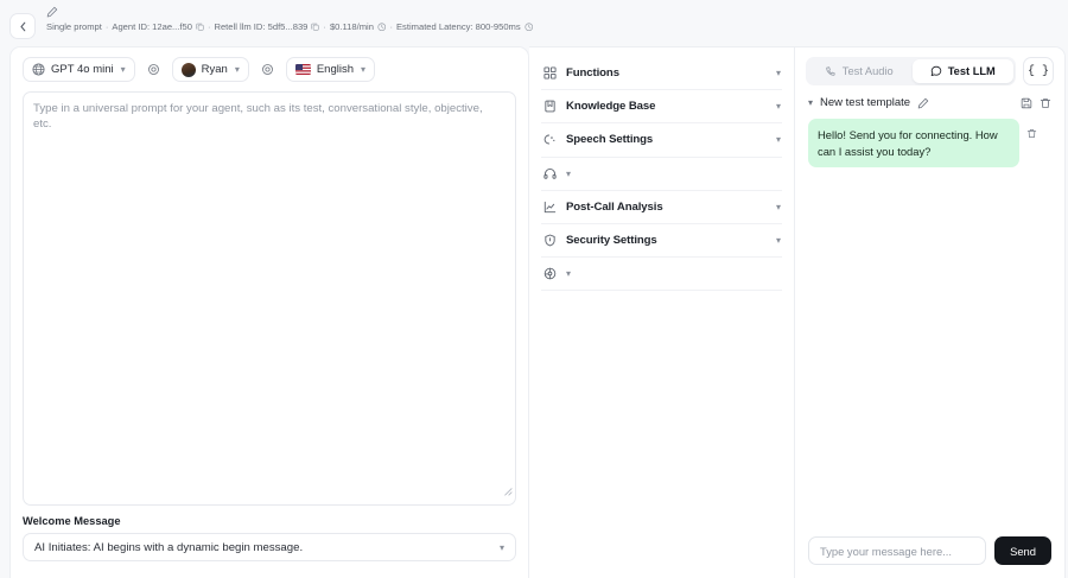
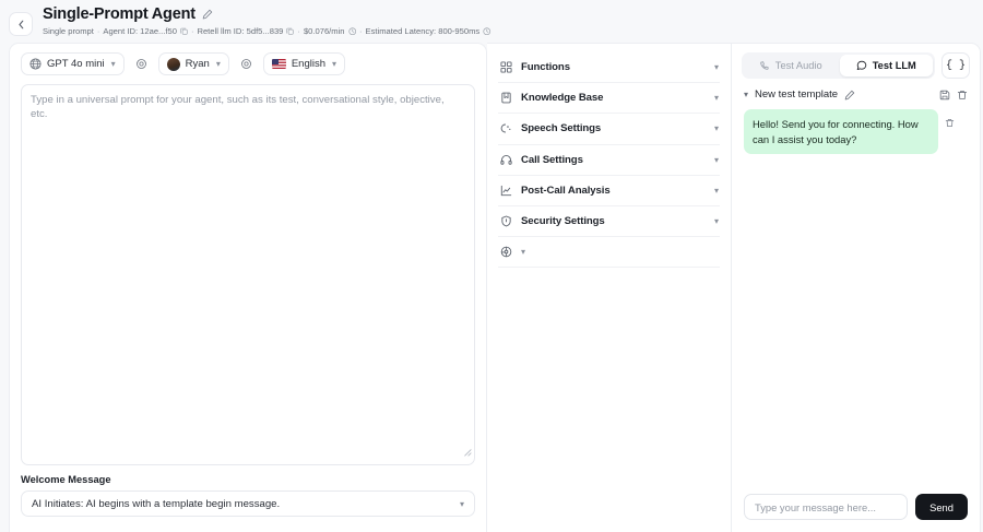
+ Single-Prompt Agent
  Single prompt
  Agent ID: 12ae...f50
  ·
  Retell llm ID: 5df5...839
  ·
- $0.118/min
+ $0.076/min
  ·
  Estimated Latency: 800-950ms
  GPT 4o mini
  ▾
  Ryan
  ▾
  English
  ▾
  Type in a universal prompt for your agent, such as its test, conversational style, objective, etc.
  Welcome Message
- AI Initiates: AI begins with a dynamic begin message.
+ AI Initiates: AI begins with a template begin message.
  ▾
  Functions
  ▾
  Knowledge Base
  ▾
  Speech Settings
  ▾
+ Call Settings
  ▾
  Post-Call Analysis
  ▾
  Security Settings
  ▾
  ▾
  Test Audio
  Test LLM
  { }
  ▾
  New test template
  Hello! Send you for connecting. How can I assist you today?
  Type your message here...
  Send
